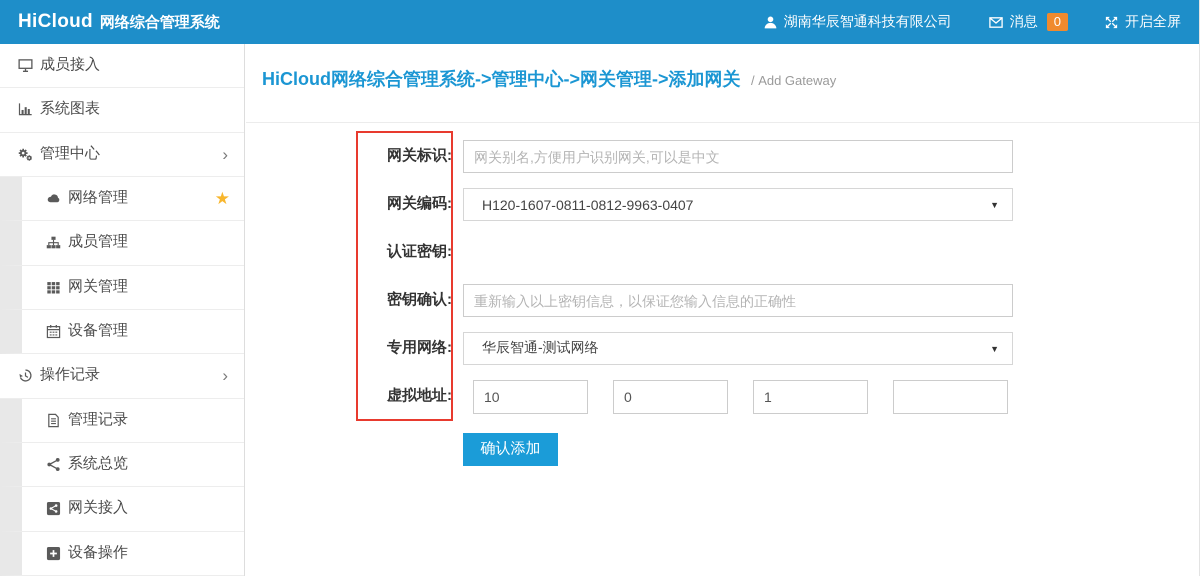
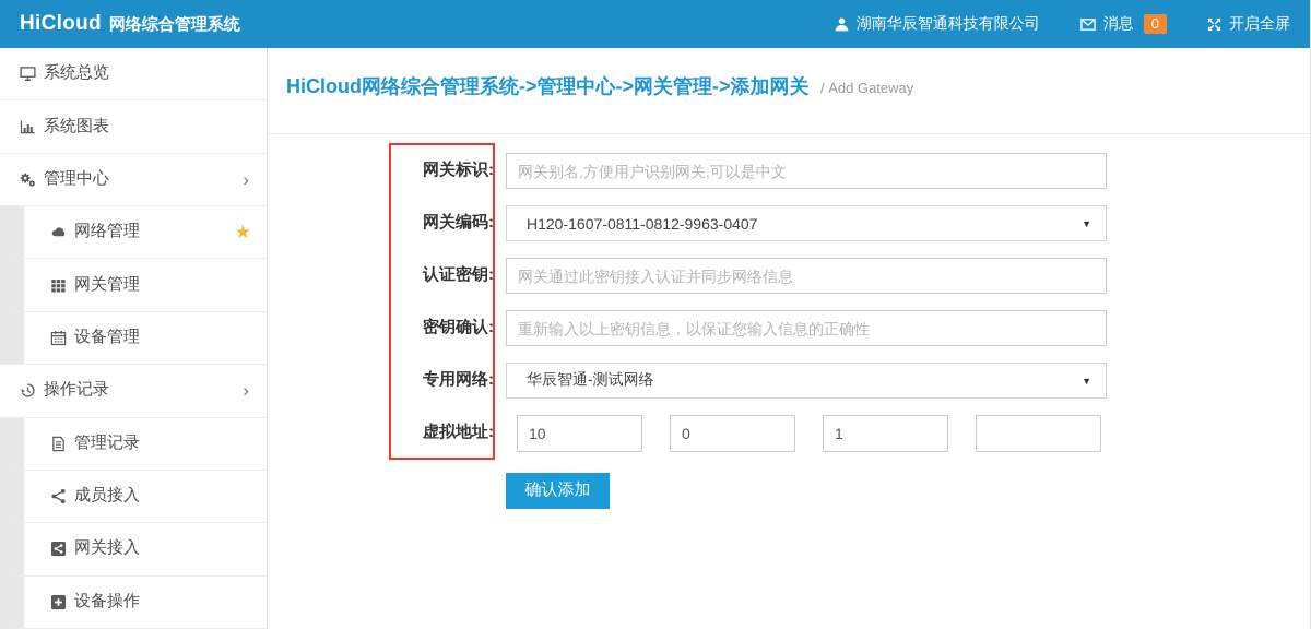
  HiCloud
  网络综合管理系统
  湖南华辰智通科技有限公司
  消息
  0
  开启全屏
- 成员接入
+ 系统总览
  系统图表
  管理中心
  ›
  网络管理
  ★
- 成员管理
  网关管理
  设备管理
  操作记录
  ›
  管理记录
- 系统总览
+ 成员接入
  网关接入
  设备操作
  HiCloud网络综合管理系统->管理中心->网关管理->添加网关 / Add Gateway
  网关标识:
  网关别名,方便用户识别网关,可以是中文
  网关编码:
  H120-1607-0811-0812-9963-0407
  ▼
  认证密钥:
+ 网关通过此密钥接入认证并同步网络信息
  密钥确认:
  重新输入以上密钥信息，以保证您输入信息的正确性
  专用网络:
  华辰智通-测试网络
  ▼
  虚拟地址:
  10
  0
  1
  确认添加
